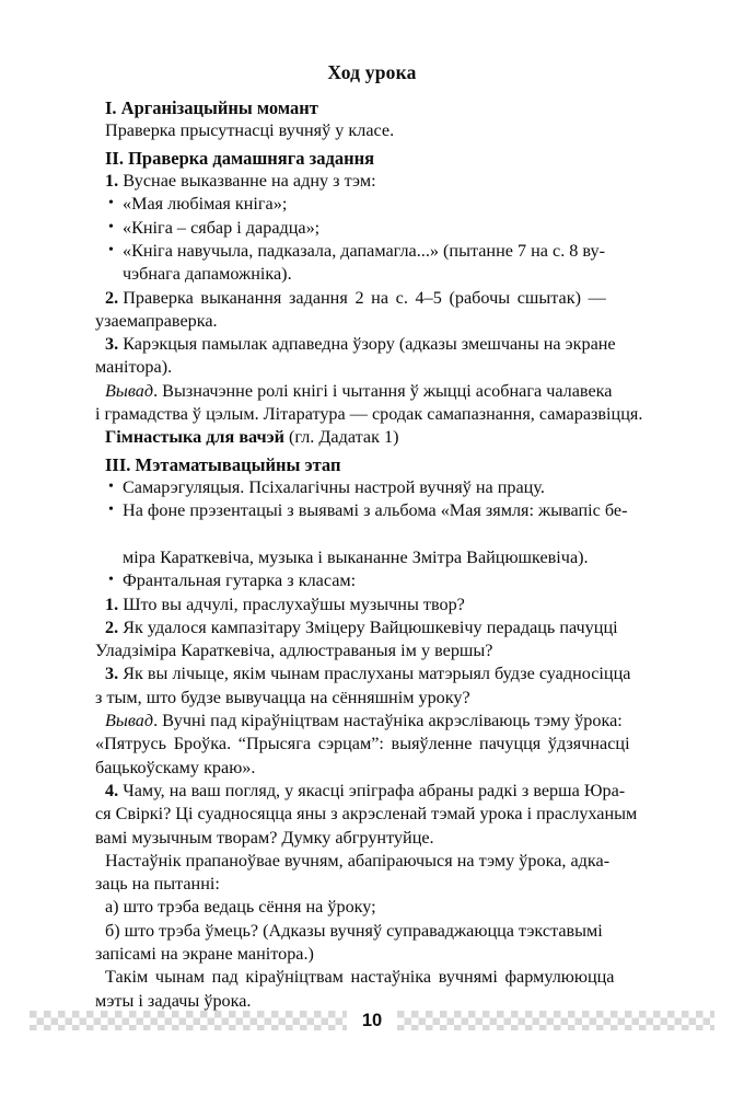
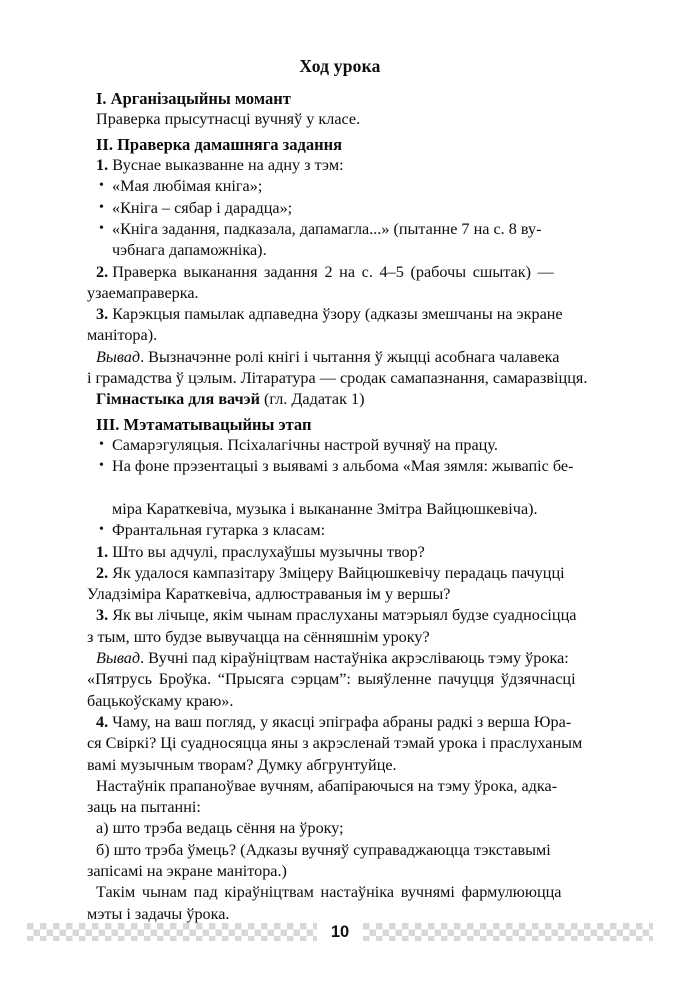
  Ход урока
  I. Арганізацыйны момант
  Праверка прысутнасці вучняў у класе.
  II. Праверка дамашняга задання
  1. Вуснае выказванне на адну з тэм:
  •
  «Мая любімая кніга»;
  •
  «Кніга – сябар і дарадца»;
  •
- «Кніга навучыла, падказала, дапамагла...» (пытанне 7 на с. 8 ву-
+ «Кніга задання, падказала, дапамагла...» (пытанне 7 на с. 8 ву-
  чэбнага дапаможніка).
  2. Праверка выканання задання 2 на с. 4–5 (рабочы сшытак) —
  узаемаправерка.
  3. Карэкцыя памылак адпаведна ўзору (адказы змешчаны на экране
  манітора).
  Вывад. Вызначэнне ролі кнігі і чытання ў жыцці асобнага чалавека
  і грамадства ў цэлым. Літаратура — сродак самапазнання, самаразвіцця.
  Гімнастыка для вачэй (гл. Дадатак 1)
  III. Мэтаматывацыйны этап
  •
  Самарэгуляцыя. Псіхалагічны настрой вучняў на працу.
  •
  На фоне прэзентацыі з выявамі з альбома «Мая зямля: жывапіс бе-
  міра Караткевіча, музыка і выкананне Змітра Вайцюшкевіча).
  •
  Франтальная гутарка з класам:
  1. Што вы адчулі, праслухаўшы музычны твор?
  2. Як удалося кампазітару Зміцеру Вайцюшкевічу перадаць пачуцці
  Уладзіміра Караткевіча, адлюстраваныя ім у вершы?
  3. Як вы лічыце, якім чынам праслуханы матэрыял будзе суадносіцца
  з тым, што будзе вывучацца на сённяшнім уроку?
  Вывад. Вучні пад кіраўніцтвам настаўніка акрэсліваюць тэму ўрока:
  «Пятрусь Броўка. “Прысяга сэрцам”: выяўленне пачуцця ўдзячнасці
  бацькоўскаму краю».
  4. Чаму, на ваш погляд, у якасці эпіграфа абраны радкі з верша Юра-
  ся Свіркі? Ці суадносяцца яны з акрэсленай тэмай урока і праслуханым
  вамі музычным творам? Думку абгрунтуйце.
  Настаўнік прапаноўвае вучням, абапіраючыся на тэму ўрока, адка-
  заць на пытанні:
  а) што трэба ведаць сёння на ўроку;
  б) што трэба ўмець? (Адказы вучняў суправаджаюцца тэкставымі
  запісамі на экране манітора.)
  Такім чынам пад кіраўніцтвам настаўніка вучнямі фармулююцца
  мэты і задачы ўрока.
  10
